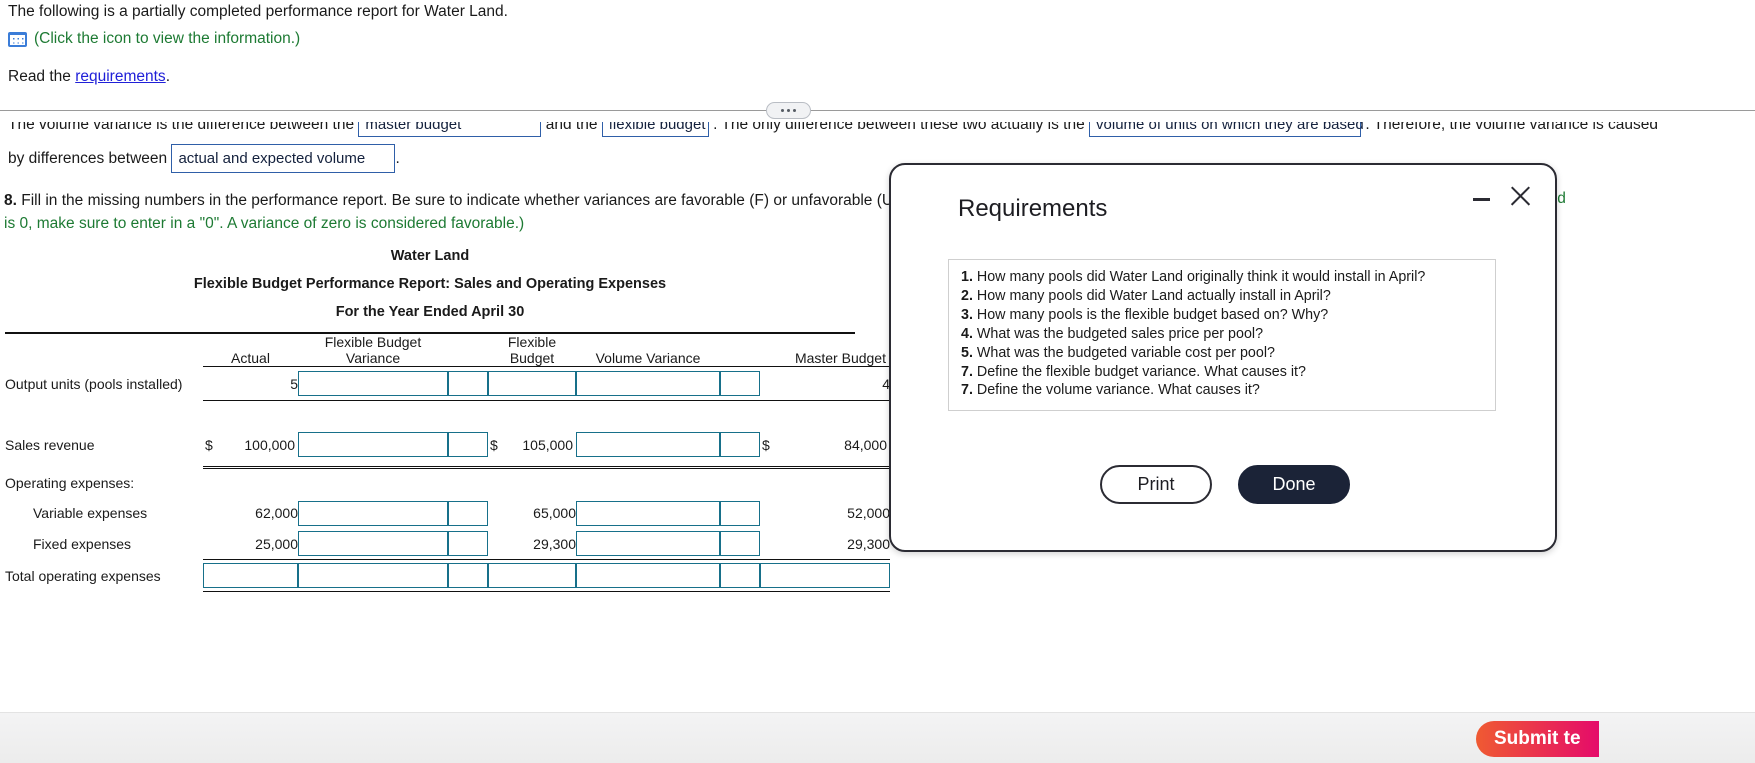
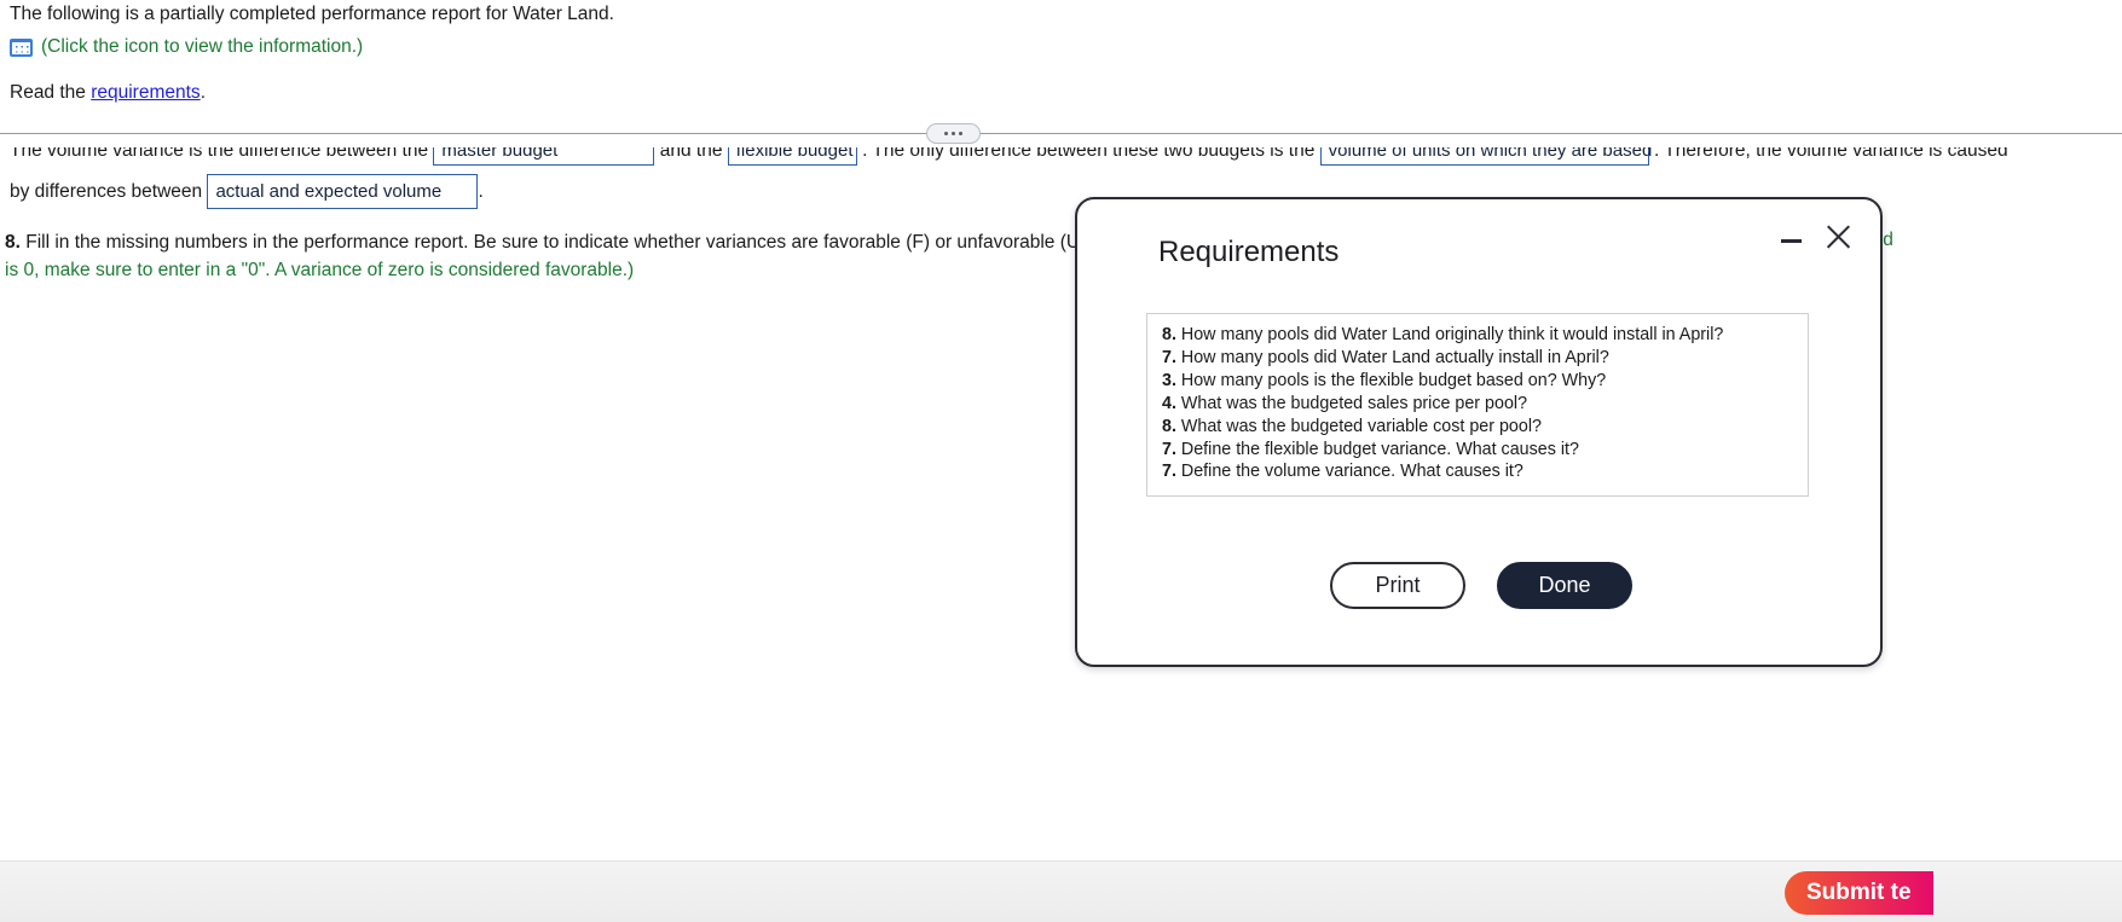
  The following is a partially completed performance report for Water Land.
  (Click the icon to view the information.)
  Read the requirements.
- The volume variance is the difference between the master budget and the flexible budget . The only difference between these two actually is the volume of units on which they are based . Therefore, the volume variance is caused
+ The volume variance is the difference between the master budget and the flexible budget . The only difference between these two budgets is the volume of units on which they are based . Therefore, the volume variance is caused
  by differences between actual and expected volume .
  8. Fill in the missing numbers in the performance report. Be sure to indicate whether variances are favorable (F) or unfavorable (U
  is 0, make sure to enter in a "0". A variance of zero is considered favorable.)
- Water Land
- Flexible Budget Performance Report: Sales and Operating Expenses
- For the Year Ended April 30
- 		Flexible Budget		Flexible
- 	Actual	Variance		Budget	Volume Variance		Master Budget
- Output units (pools installed)	5						4
- Sales revenue	$ 100,000			$ 105,000			$ 84,000
- Operating expenses:
- Variable expenses	62,000			65,000			52,000
- Fixed expenses	25,000			29,300			29,300
- Total operating expenses
  Requirements
- 1. How many pools did Water Land originally think it would install in April?
+ 8. How many pools did Water Land originally think it would install in April?
- 2. How many pools did Water Land actually install in April?
+ 7. How many pools did Water Land actually install in April?
  3. How many pools is the flexible budget based on? Why?
  4. What was the budgeted sales price per pool?
- 5. What was the budgeted variable cost per pool?
+ 8. What was the budgeted variable cost per pool?
  7. Define the flexible budget variance. What causes it?
  7. Define the volume variance. What causes it?
  Print
  Done
  Submit te
